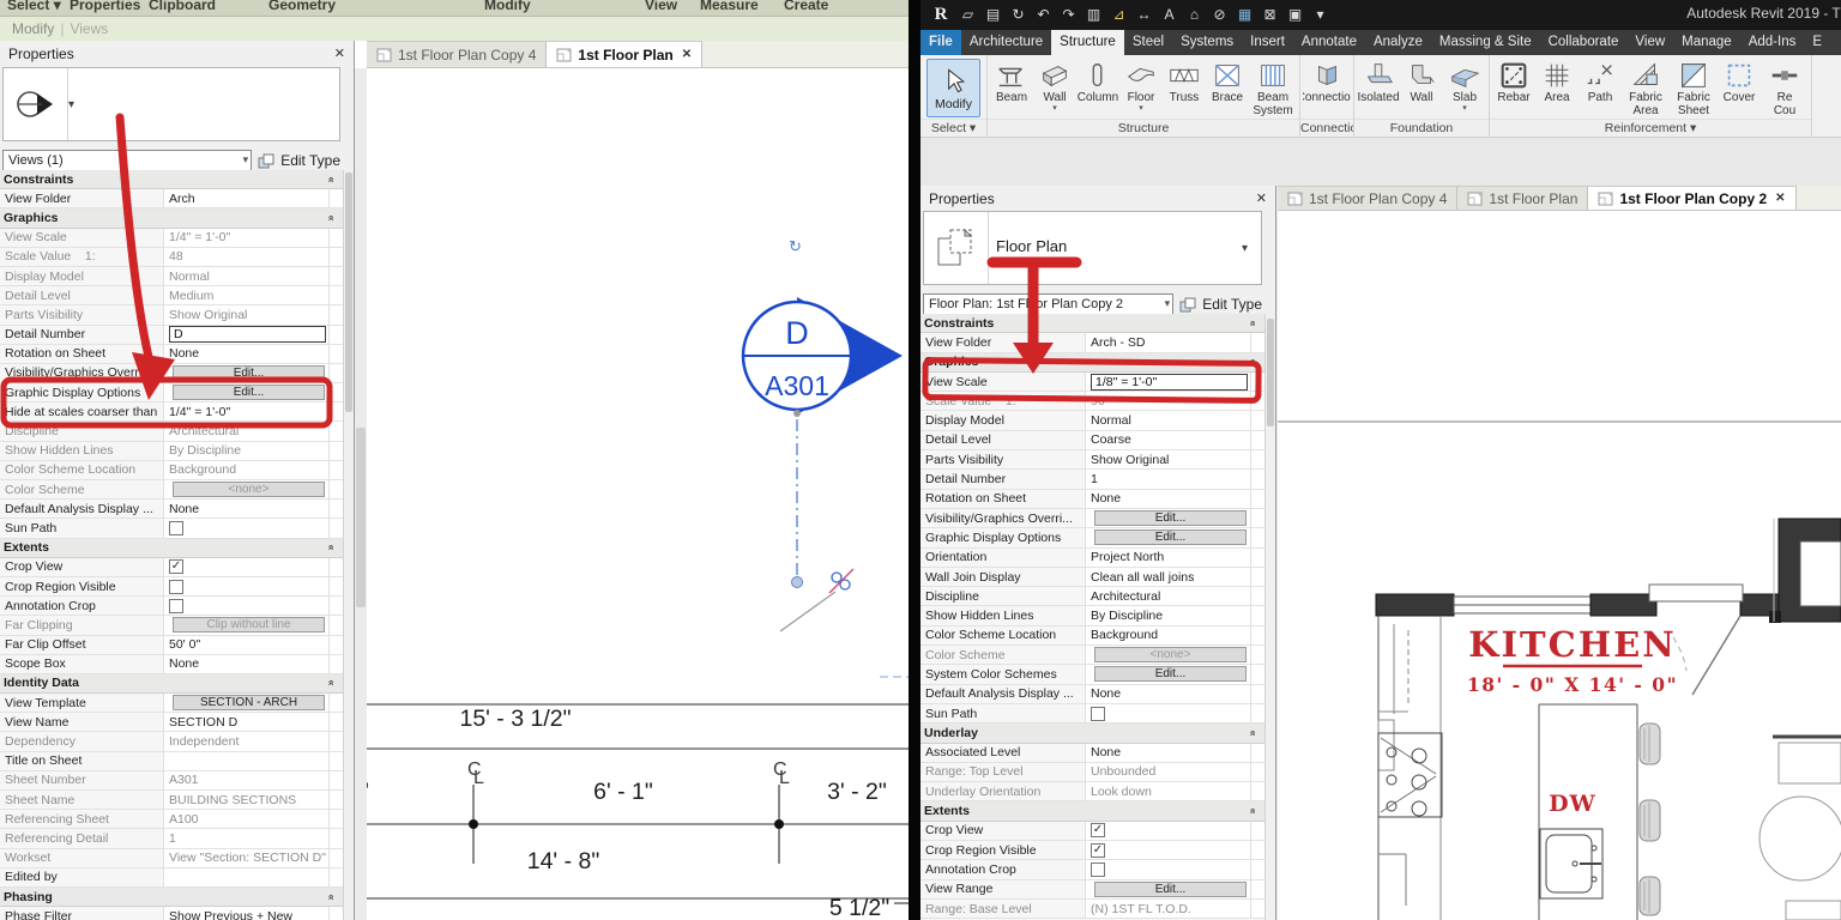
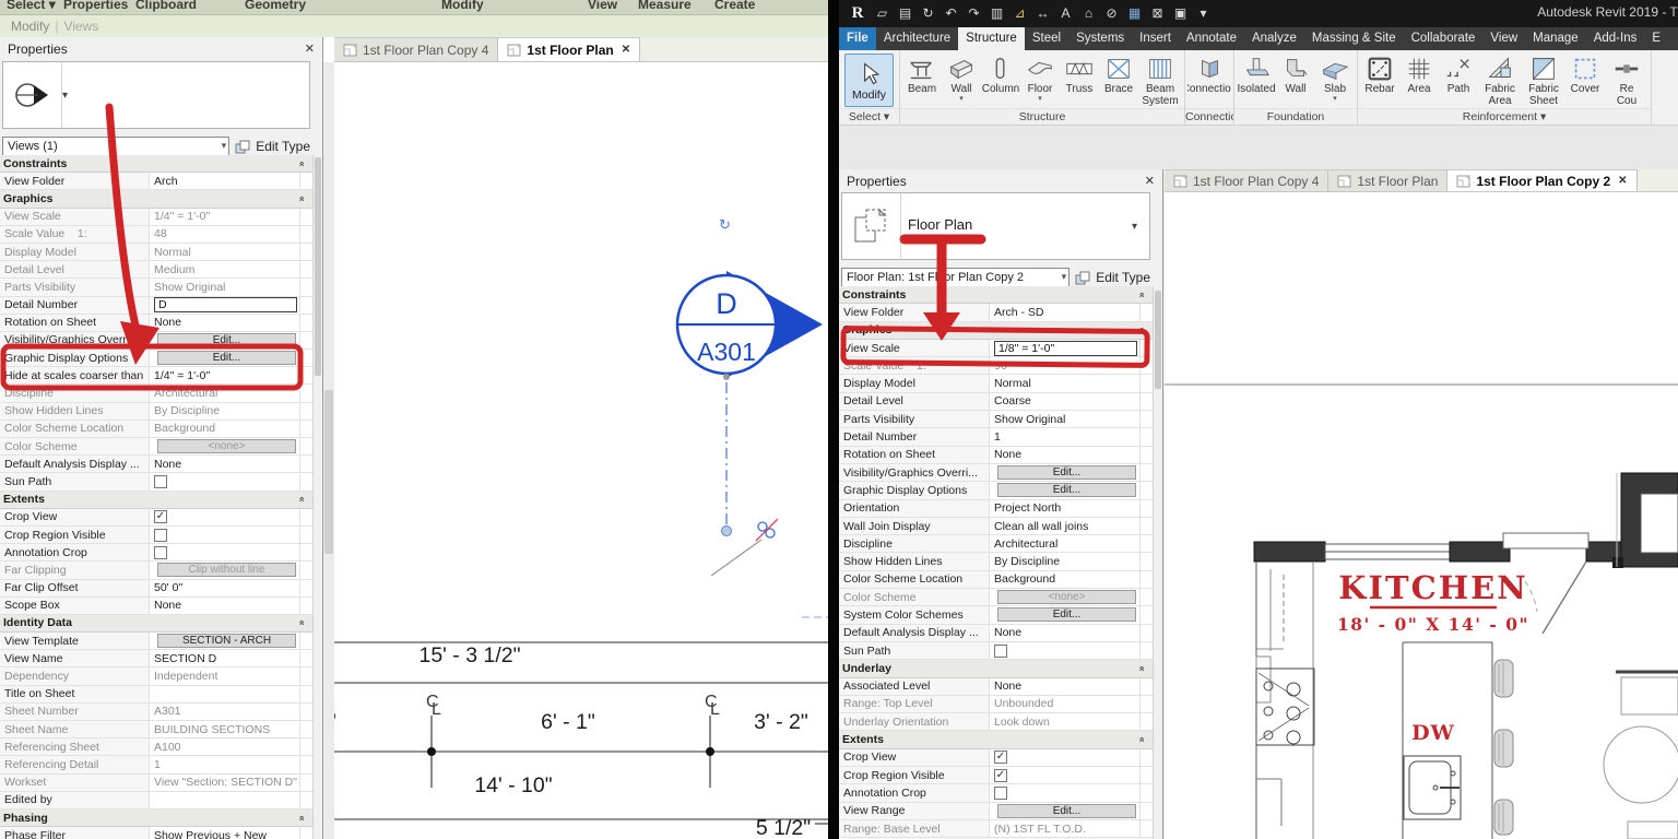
  Select ▾
  Properties
  Clipboard
  Geometry
  Modify
  View
  Measure
  Create
  Modify
  |
  Views
  Properties
  ✕
  ▾
  Views (1)
  ▾
  Edit Type
  Constraints
  View Folder
  Arch
  Graphics
  View Scale
  1/4" = 1'-0"
  Scale Value 1:
  48
  Display Model
  Normal
  Detail Level
  Medium
  Parts Visibility
  Show Original
  Detail Number
  D
  Rotation on Sheet
  None
  Visibility/Graphics Overr
  Edit...
  Graphic Display Options
  Edit...
  Hide at scales coarser than
  1/4" = 1'-0"
  Discipline
  Architectural
  Show Hidden Lines
  By Discipline
  Color Scheme Location
  Background
  Color Scheme
  <none>
  Default Analysis Display ...
  None
  Sun Path
  Extents
  Crop View
  ✓
  Crop Region Visible
  Annotation Crop
  Far Clipping
  Clip without line
  Far Clip Offset
  50' 0"
  Scope Box
  None
  Identity Data
  View Template
  SECTION - ARCH
  View Name
  SECTION D
  Dependency
  Independent
  Title on Sheet
  Sheet Number
  A301
  Sheet Name
  BUILDING SECTIONS
  Referencing Sheet
  A100
  Referencing Detail
  1
  Workset
  View "Section: SECTION D"
  Edited by
  Phasing
  Phase Filter
  Show Previous + New
  1st Floor Plan Copy 4
  1st Floor Plan
  ✕
  ↻
  D
  A301
  C
  L
  C
  L
  15' - 3 1/2"
  6' - 1"
  3' - 2"
- 14' - 8"
+ 14' - 10"
  5 1/2"
  R
  ▱
  ▤
  ↻
  ↶
  ↷
  ▥
  ⊿
  ↔
  A
  ⌂
  ⊘
  ▦
  ⊠
  ▣
  ▾
  Autodesk Revit 2019 - T
  File
  Architecture
  Structure
  Steel
  Systems
  Insert
  Annotate
  Analyze
  Massing & Site
  Collaborate
  View
  Manage
  Add-Ins
  E
  Modify
  Select ▾
  Beam
  Wall
  Column
  Floor
  Truss
  Brace
  Beam
  System
  Structure
  onnectio
  Connecti
  Isolated
  Wall
  Slab
  Foundation
  Rebar
  Area
  Path
  Fabric
  Area
  Fabric
  Sheet
  Cover
  Re
  Cou
  Reinforcement ▾
  Properties
  ✕
  Floor Plan
  ▾
  Floor Plan: 1st Flor Plan Copy 2
  ▾
  Edit Type
  Constraints
  View Folder
  Arch - SD
  View Scale
  1/8" = 1'-0"
  Scale Value 1:
  Display Model
  Normal
  Detail Level
  Coarse
  Parts Visibility
  Show Original
  Detail Number
  1
  Rotation on Sheet
  None
  Visibility/Graphics Overri...
  Edit...
  Graphic Display Options
  Edit...
  Orientation
  Project North
  Wall Join Display
  Clean all wall joins
  Discipline
  Architectural
  Show Hidden Lines
  By Discipline
  Color Scheme Location
  Background
  Color Scheme
  <none>
  System Color Schemes
  Edit...
  Default Analysis Display ...
  None
  Sun Path
  Underlay
  Associated Level
  None
  Range: Top Level
  Unbounded
  Underlay Orientation
  Look down
  Extents
  Crop View
  ✓
  Crop Region Visible
  ✓
  Annotation Crop
  View Range
  Edit...
  Range: Base Level
  (N) 1ST FL T.O.D.
  1st Floor Plan Copy 4
  1st Floor Plan
  1st Floor Plan Copy 2
  ✕
  KITCHEN
  18' - 0" X 14' - 0"
  DW
